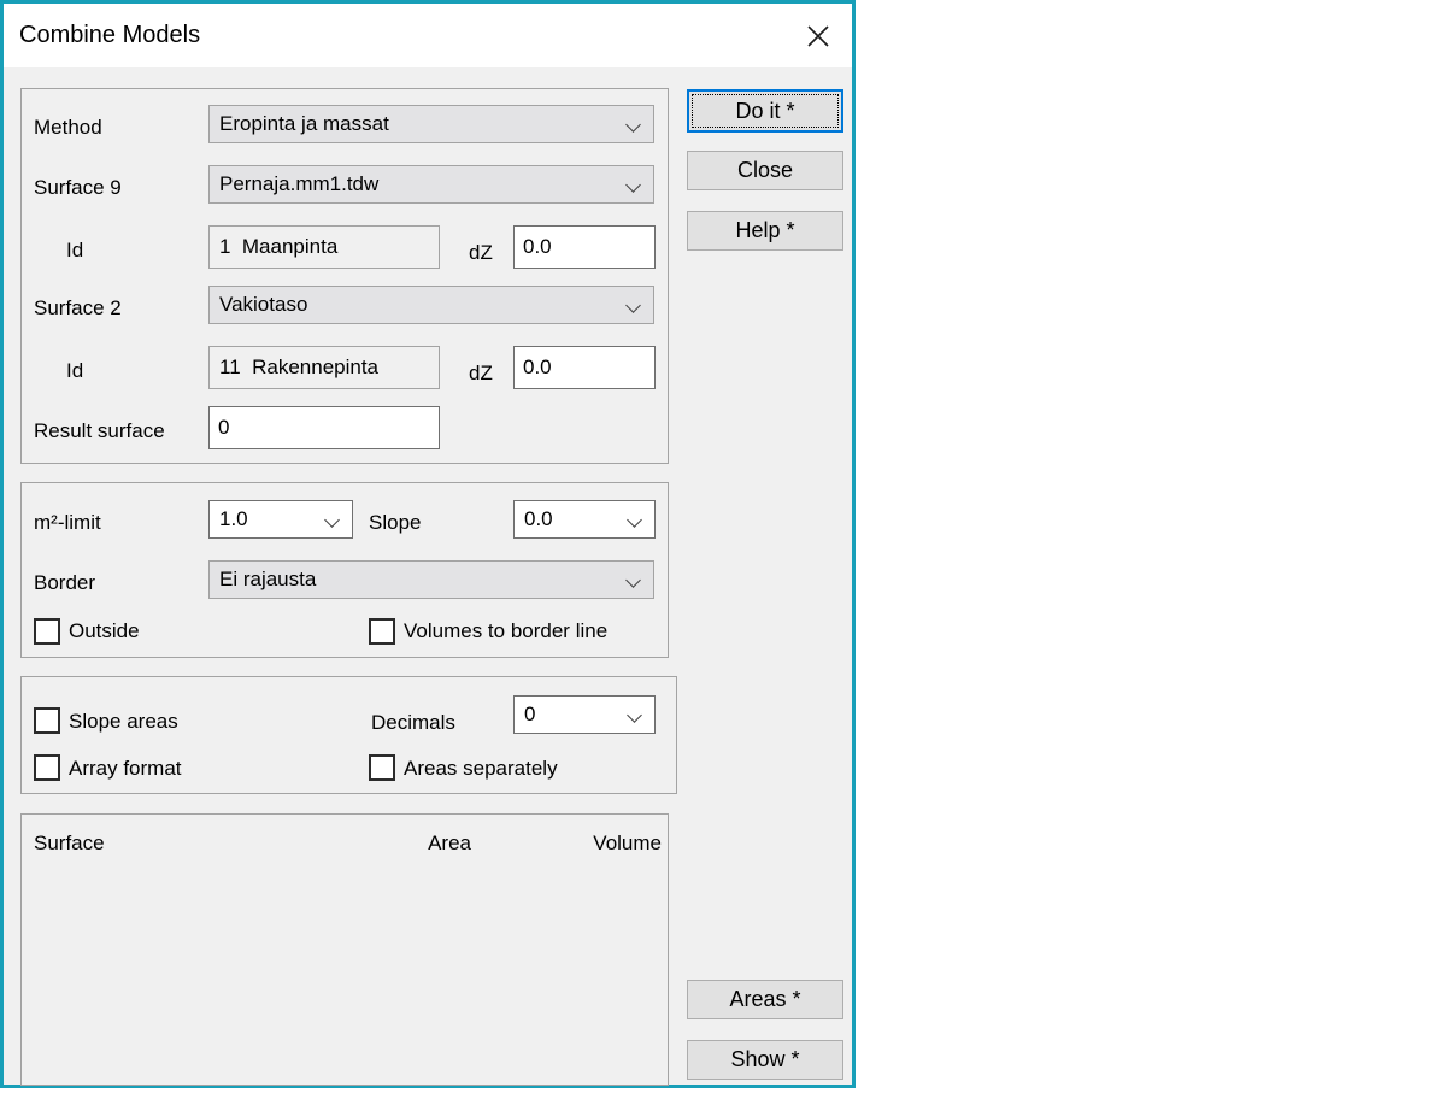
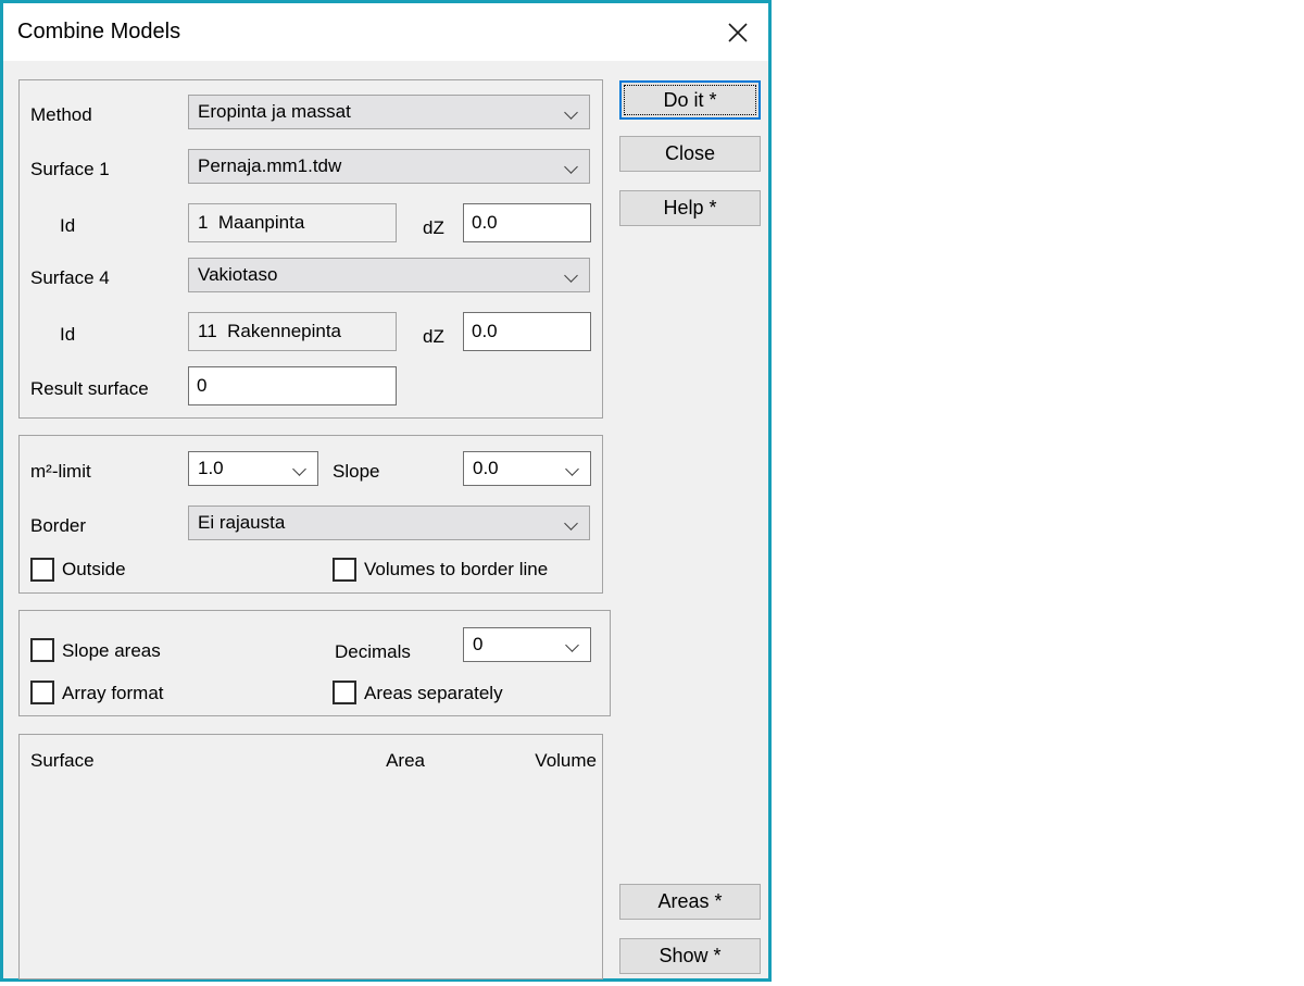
  Combine Models
  Method
  Eropinta ja massat
- Surface 9
+ Surface 1
  Pernaja.mm1.tdw
  Id
  1 Maanpinta
  dZ
  0.0
- Surface 2
+ Surface 4
  Vakiotaso
  Id
  11 Rakennepinta
  dZ
  0.0
  Result surface
  0
  m²-limit
  1.0
  Slope
  0.0
  Border
  Ei rajausta
  Outside
  Volumes to border line
  Slope areas
  Decimals
  0
  Array format
  Areas separately
  Surface
  Area
  Volume
  Do it *
  Close
  Help *
  Areas *
  Show *
